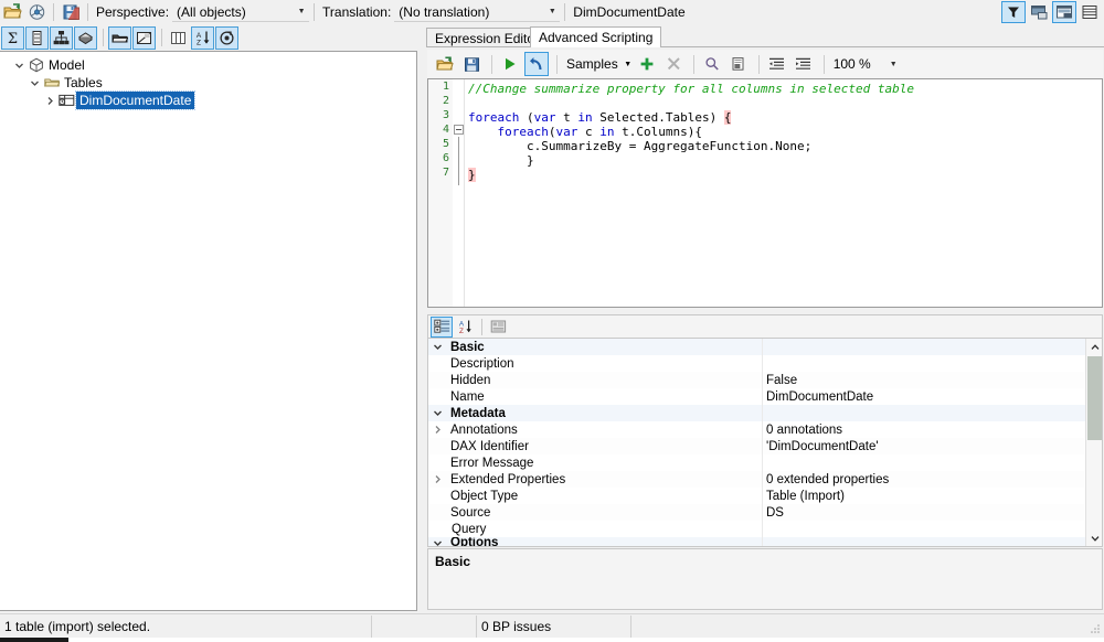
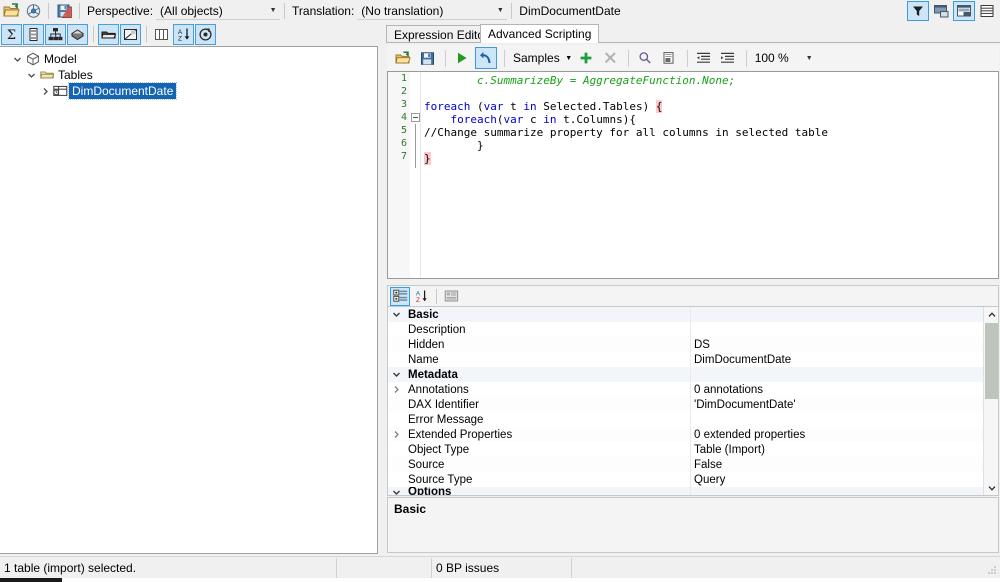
  Perspective:
  (All objects)
  Translation:
  (No translation)
  DimDocumentDate
  Σ
  Model
  Tables
  DimDocumentDate
  Expression Edit
  Advanced Scripting
  Samples
  100 %
  1
  2
  3
  4
  5
  6
  7
- //Change summarize property for all columns in selected table
+ c.SummarizeBy = AggregateFunction.None;
  foreach (var t in Selected.Tables) {
  foreach(var c in t.Columns){
- c.SummarizeBy = AggregateFunction.None;
+ //Change summarize property for all columns in selected table
  }
  }
  Basic
  Description
  Hidden
- False
+ DS
  Name
  DimDocumentDate
  Metadata
  Annotations
  0 annotations
  DAX Identifier
  'DimDocumentDate'
  Error Message
  Extended Properties
  0 extended properties
  Object Type
  Table (Import)
  Source
- DS
+ False
+ Source Type
  Query
  Options
  Basic
  1 table (import) selected.
  0 BP issues
